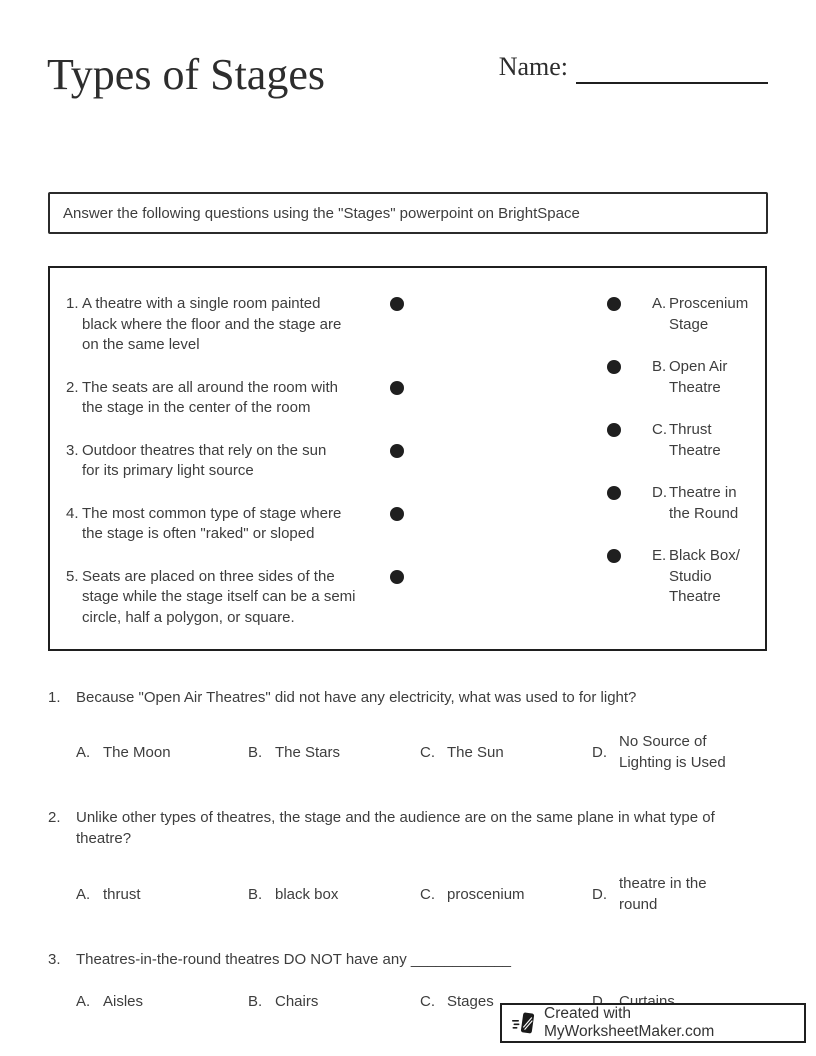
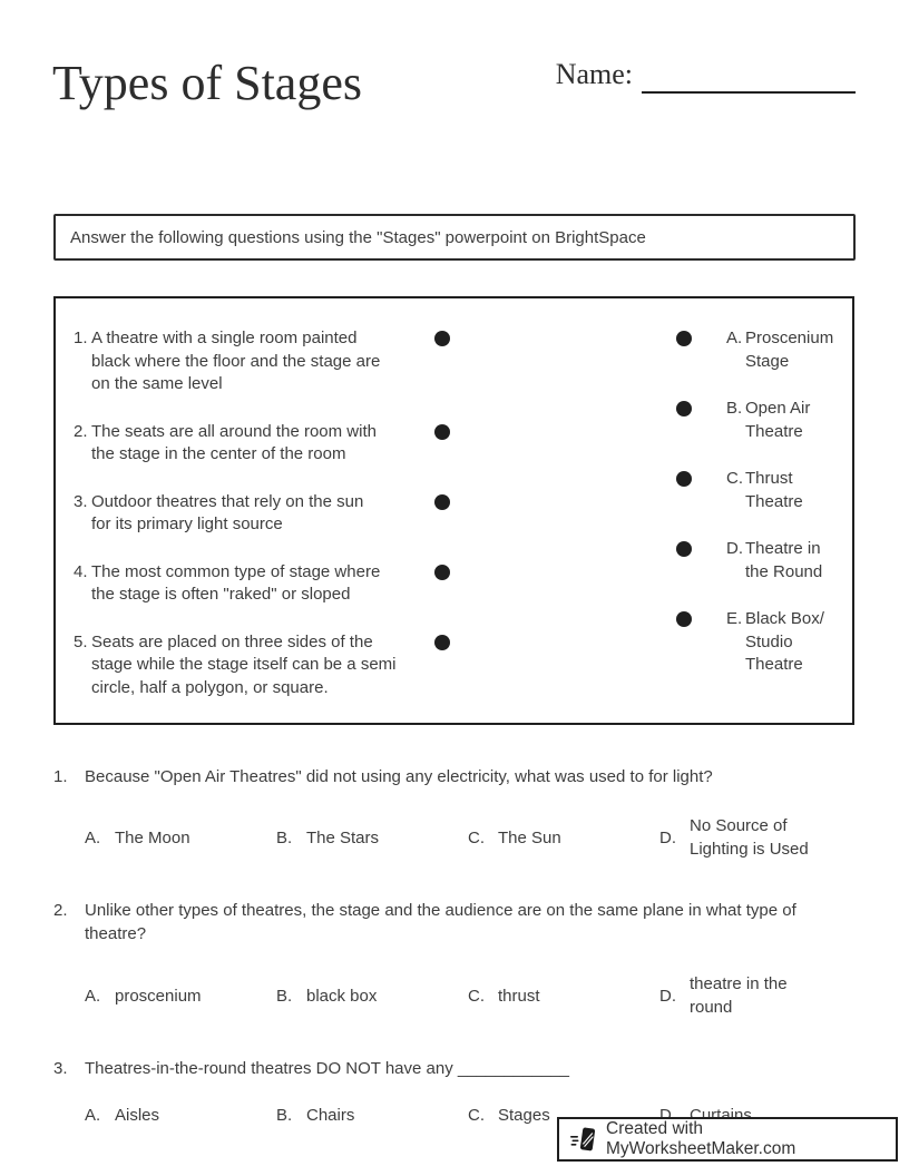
  Types of Stages
  Name:
  Answer the following questions using the "Stages" powerpoint on BrightSpace
  1.
  A theatre with a single room painted
  black where the floor and the stage are
  on the same level
  2.
  The seats are all around the room with
  the stage in the center of the room
  3.
  Outdoor theatres that rely on the sun
  for its primary light source
  4.
  The most common type of stage where
  the stage is often "raked" or sloped
  5.
  Seats are placed on three sides of the
  stage while the stage itself can be a semi
  circle, half a polygon, or square.
  A.
  Proscenium
  Stage
  B.
  Open Air
  Theatre
  C.
  Thrust
  Theatre
  D.
  Theatre in
  the Round
  E.
  Black Box/
  Studio
  Theatre
  1.
- Because "Open Air Theatres" did not have any electricity, what was used to for light?
+ Because "Open Air Theatres" did not using any electricity, what was used to for light?
  A.
  The Moon
  B.
  The Stars
  C.
  The Sun
  D.
  No Source of
  Lighting is Used
  2.
  Unlike other types of theatres, the stage and the audience are on the same plane in what type of
  theatre?
  A.
- thrust
+ proscenium
  B.
  black box
  C.
- proscenium
+ thrust
  D.
  theatre in the
  round
  3.
  Theatres-in-the-round theatres DO NOT have any ____________
  A.
  Aisles
  B.
  Chairs
  C.
  Stages
  D.
  Curtains
  Created with MyWorksheetMaker.com
